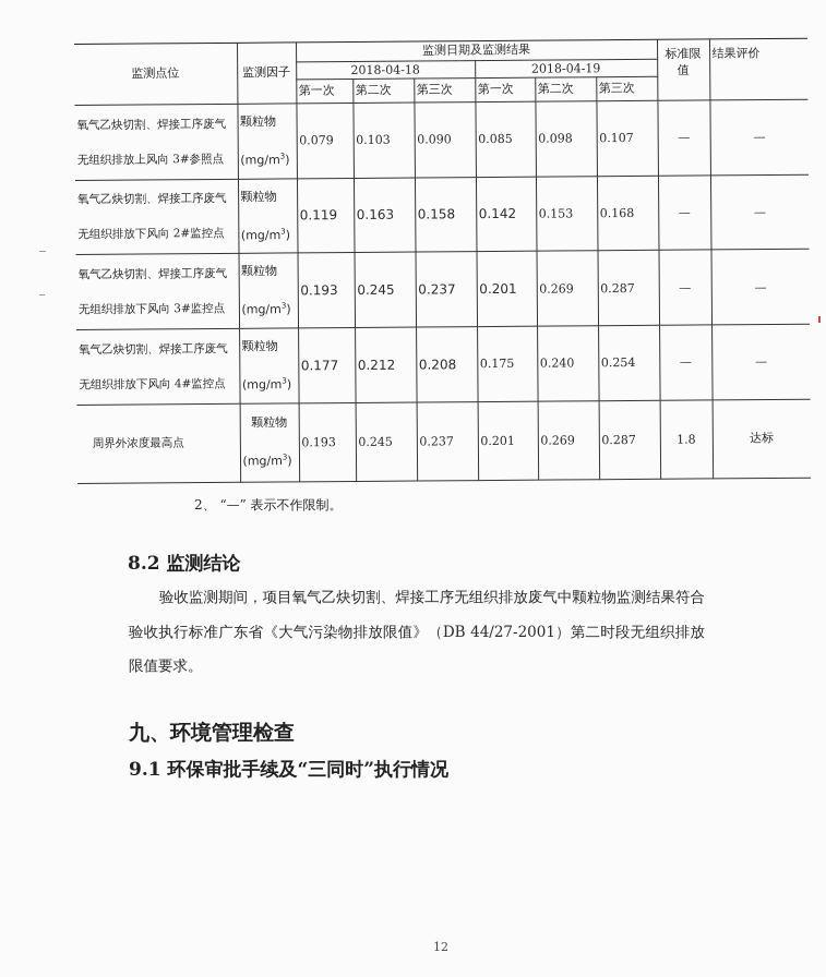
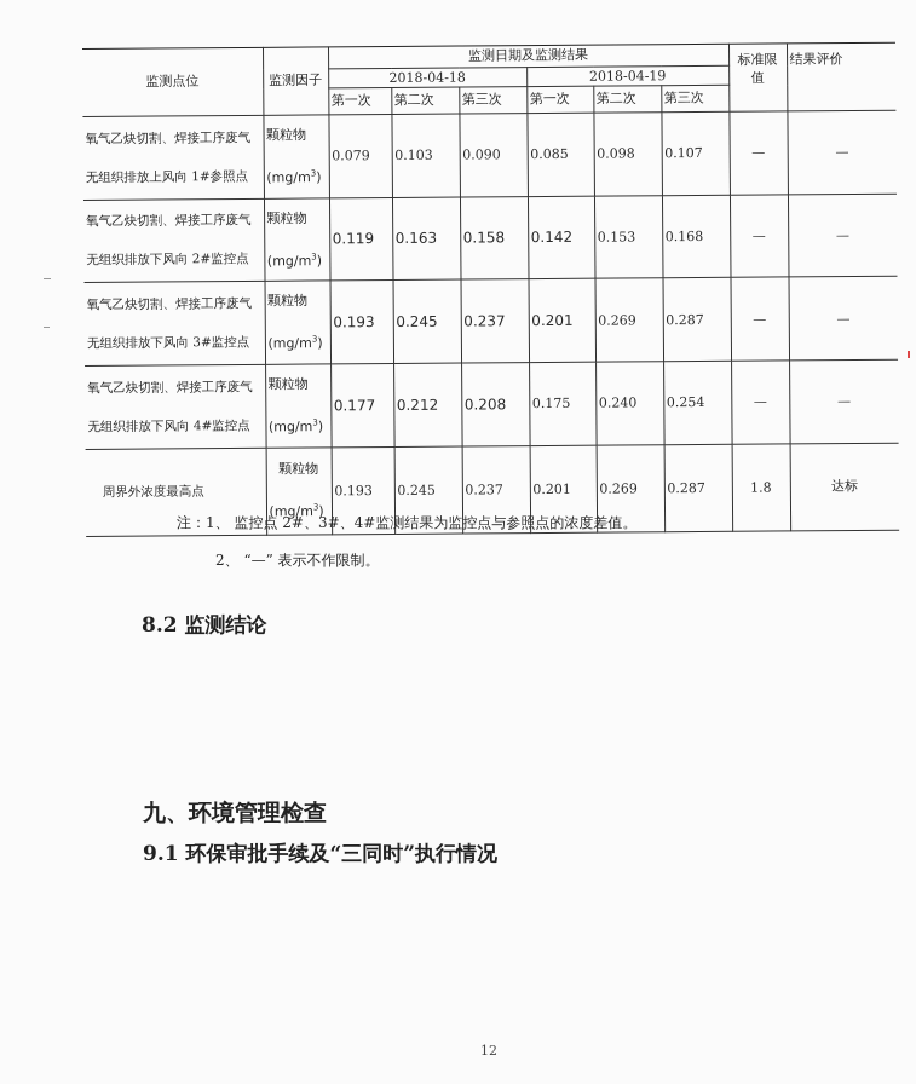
  监测点位	监测因子	监测日期及监测结果	标准限值	结果评价
  2018-04-18	2018-04-19
  第一次	第二次	第三次	第一次	第二次	第三次
- 氧气乙炔切割、焊接工序废气 无组织排放上风向 3#参照点	颗粒物 (mg/m3)	0.079	0.103	0.090	0.085	0.098	0.107	—	—
+ 氧气乙炔切割、焊接工序废气 无组织排放上风向 1#参照点	颗粒物 (mg/m3)	0.079	0.103	0.090	0.085	0.098	0.107	—	—
  氧气乙炔切割、焊接工序废气 无组织排放下风向 2#监控点	颗粒物 (mg/m3)	0.119	0.163	0.158	0.142	0.153	0.168	—	—
  氧气乙炔切割、焊接工序废气 无组织排放下风向 3#监控点	颗粒物 (mg/m3)	0.193	0.245	0.237	0.201	0.269	0.287	—	—
  氧气乙炔切割、焊接工序废气 无组织排放下风向 4#监控点	颗粒物 (mg/m3)	0.177	0.212	0.208	0.175	0.240	0.254	—	—
  周界外浓度最高点	颗粒物 (mg/m3)	0.193	0.245	0.237	0.201	0.269	0.287	1.8	达标
+ 注：1、 监控点 2#、3#、4#监测结果为监控点与参照点的浓度差值。
  2、 “—” 表示不作限制。
  8.2 监测结论
- 验收监测期间，项目氧气乙炔切割、焊接工序无组织排放废气中颗粒物监测结果符合验收执行标准广东省《大气污染物排放限值》（DB 44/27-2001）第二时段无组织排放限值要求。
  九、环境管理检查
  9.1 环保审批手续及“三同时”执行情况
  12
